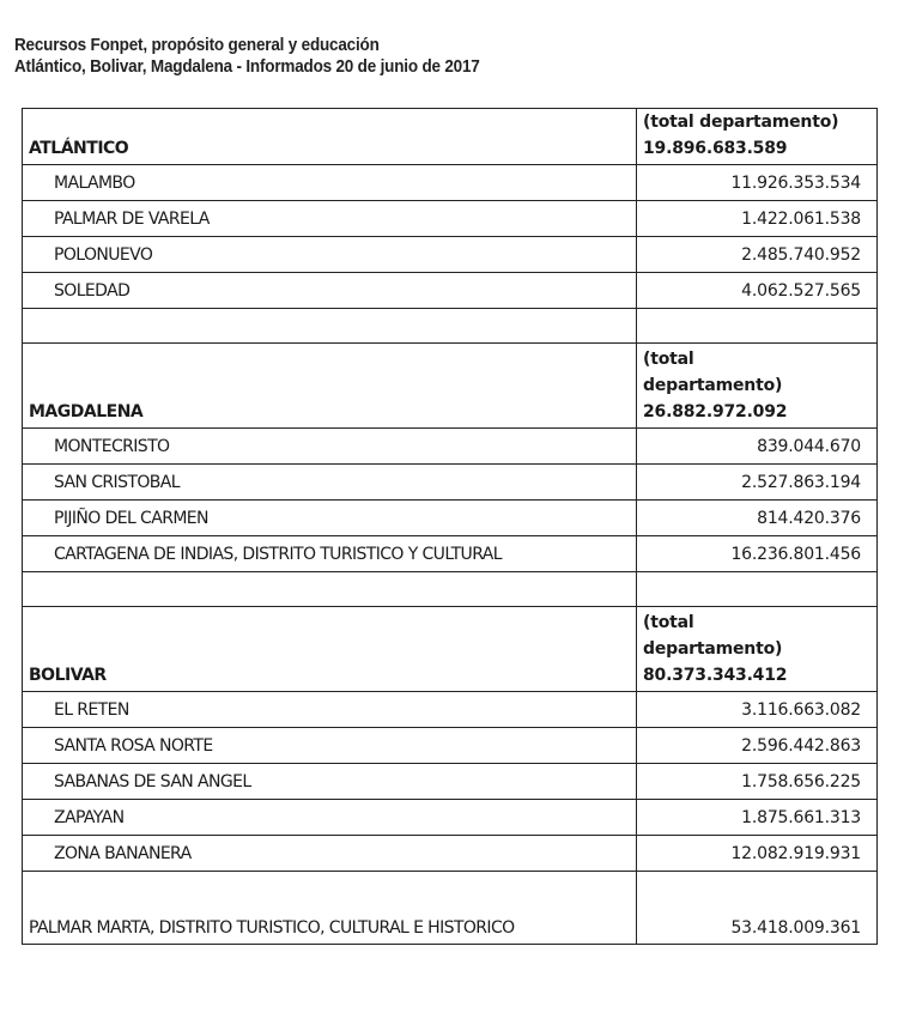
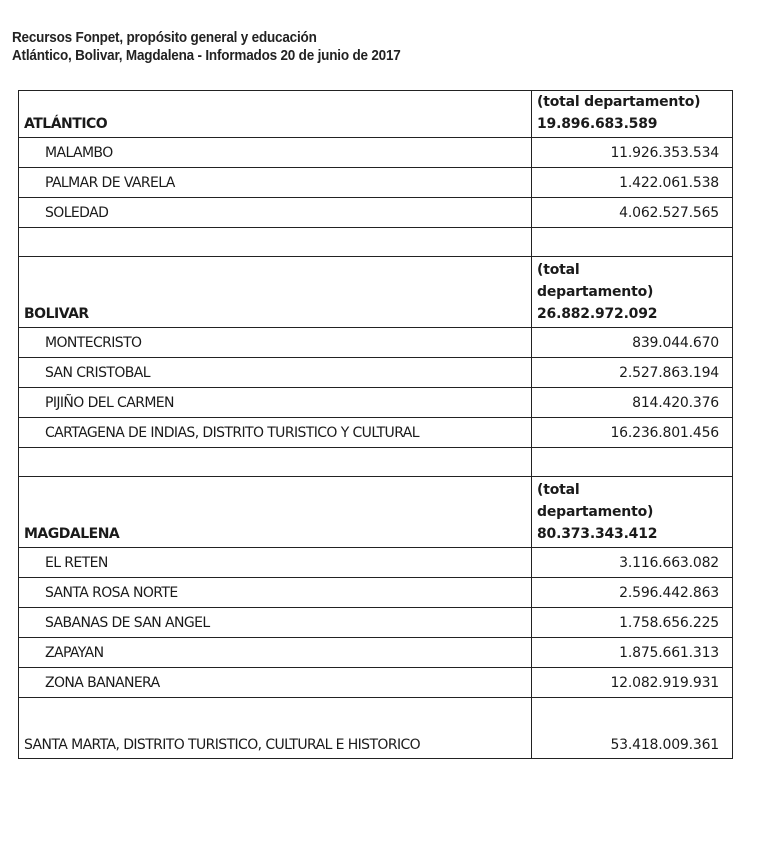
  Recursos Fonpet, propósito general y educación
  Atlántico, Bolivar, Magdalena - Informados 20 de junio de 2017
  ATLÁNTICO	(total departamento) 19.896.683.589
  MALAMBO	11.926.353.534
  PALMAR DE VARELA	1.422.061.538
- POLONUEVO	2.485.740.952
  SOLEDAD	4.062.527.565
- MAGDALENA	(total departamento) 26.882.972.092
+ BOLIVAR	(total departamento) 26.882.972.092
  MONTECRISTO	839.044.670
  SAN CRISTOBAL	2.527.863.194
  PIJIÑO DEL CARMEN	814.420.376
  CARTAGENA DE INDIAS, DISTRITO TURISTICO Y CULTURAL	16.236.801.456
- BOLIVAR	(total departamento) 80.373.343.412
+ MAGDALENA	(total departamento) 80.373.343.412
  EL RETEN	3.116.663.082
  SANTA ROSA NORTE	2.596.442.863
  SABANAS DE SAN ANGEL	1.758.656.225
  ZAPAYAN	1.875.661.313
  ZONA BANANERA	12.082.919.931
- PALMAR MARTA, DISTRITO TURISTICO, CULTURAL E HISTORICO	53.418.009.361
+ SANTA MARTA, DISTRITO TURISTICO, CULTURAL E HISTORICO	53.418.009.361
